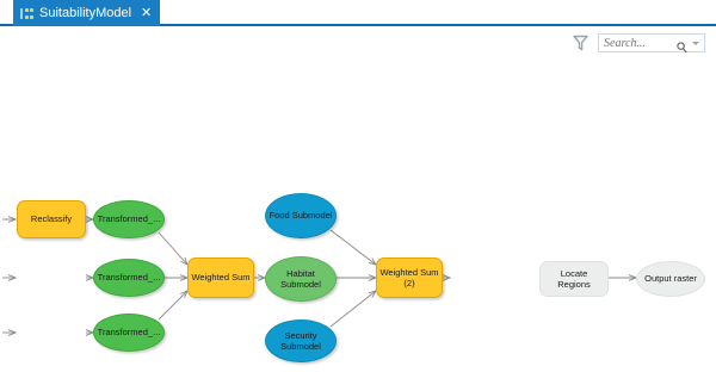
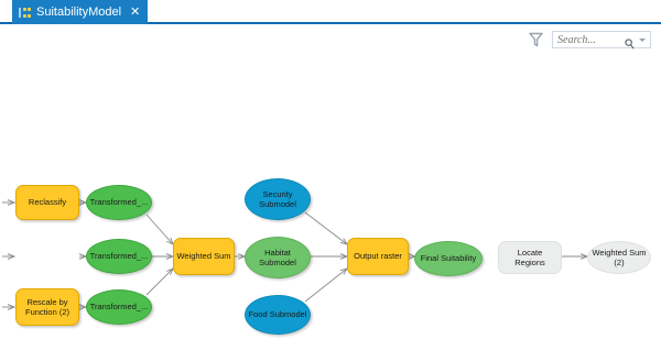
  SuitabilityModel
  ✕
  Search...
  Reclassify
+ Rescale by Function (2)
  Transformed_...
  Transformed_...
  Transformed_...
  Weighted Sum
- Food Submodel
+ Security Submodel
  Habitat Submodel
- Security Submodel
+ Food Submodel
- Weighted Sum (2)
+ Output raster
+ Final Suitability
  Locate Regions
- Output raster
+ Weighted Sum (2)
